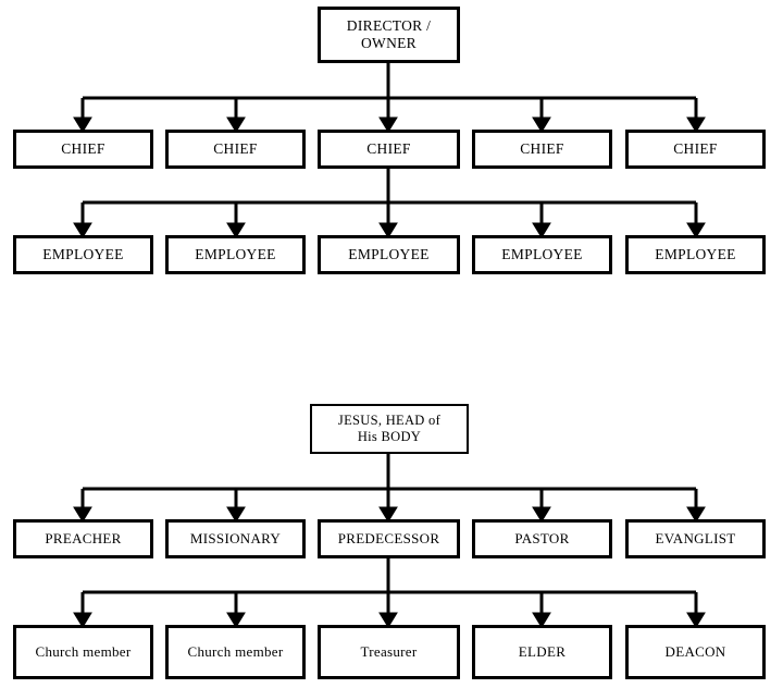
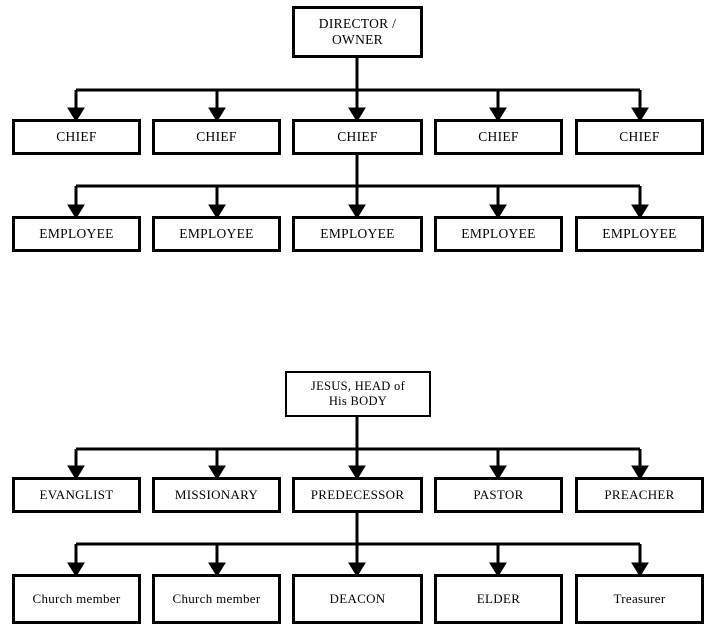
  DIRECTOR /
  OWNER
  CHIEF
  CHIEF
  CHIEF
  CHIEF
  CHIEF
  EMPLOYEE
  EMPLOYEE
  EMPLOYEE
  EMPLOYEE
  EMPLOYEE
  JESUS, HEAD of
  His BODY
- PREACHER
+ EVANGLIST
  MISSIONARY
  PREDECESSOR
  PASTOR
- EVANGLIST
+ PREACHER
  Church member
  Church member
- Treasurer
+ DEACON
  ELDER
- DEACON
+ Treasurer
